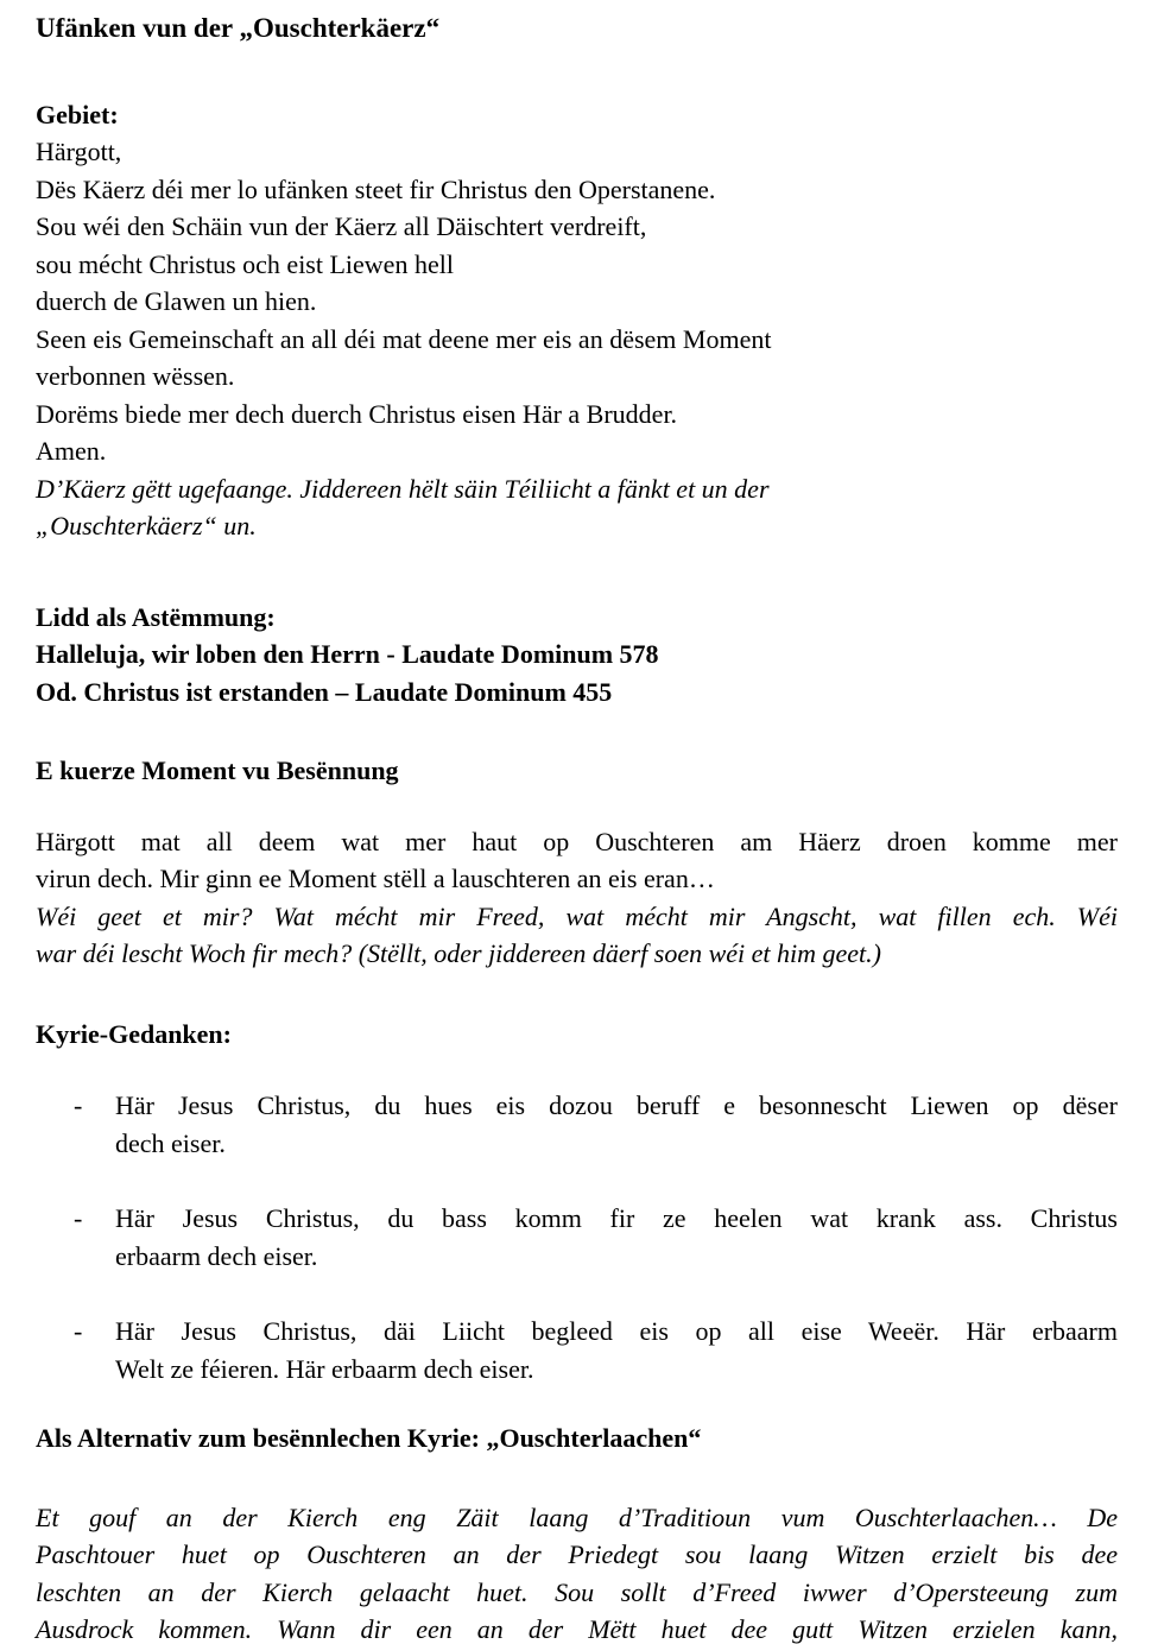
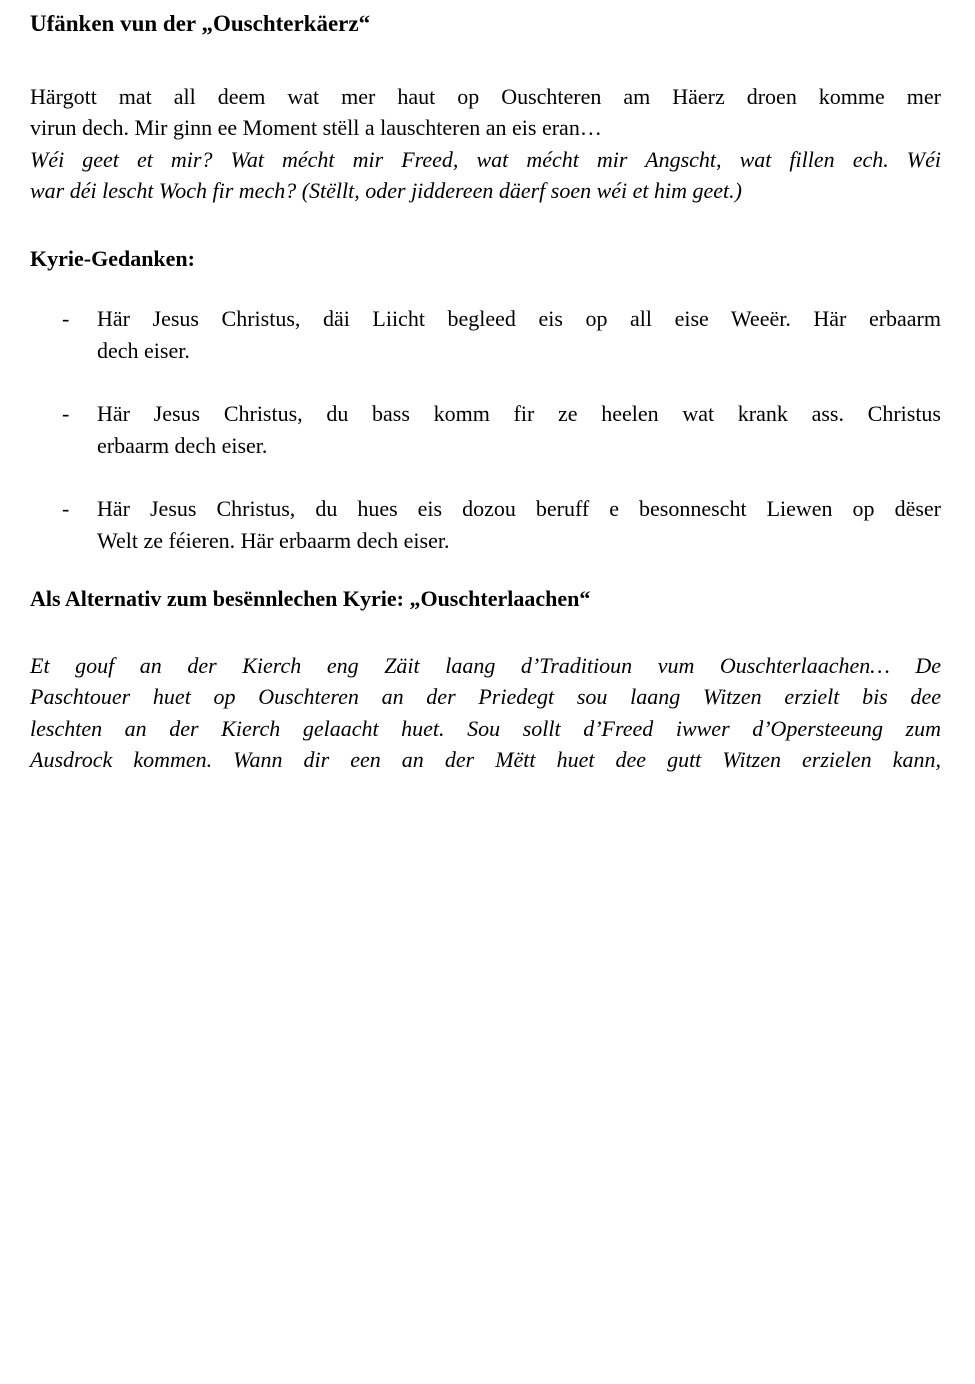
  Ufänken vun der „Ouschterkäerz“
- Gebiet:
- Härgott,
- Dës Käerz déi mer lo ufänken steet fir Christus den Operstanene.
- Sou wéi den Schäin vun der Käerz all Däischtert verdreift,
- sou mécht Christus och eist Liewen hell
- duerch de Glawen un hien.
- Seen eis Gemeinschaft an all déi mat deene mer eis an dësem Moment
- verbonnen wëssen.
- Dorëms biede mer dech duerch Christus eisen Här a Brudder.
- Amen.
- D’Käerz gëtt ugefaange. Jiddereen hëlt säin Téiliicht a fänkt et un der
- „Ouschterkäerz“ un.
- Lidd als Astëmmung:
- Halleluja, wir loben den Herrn - Laudate Dominum 578
- Od. Christus ist erstanden – Laudate Dominum 455
- E kuerze Moment vu Besënnung
  Härgott mat all deem wat mer haut op Ouschteren am Häerz droen komme mer
  virun dech. Mir ginn ee Moment stëll a lauschteren an eis eran…
  Wéi geet et mir? Wat mécht mir Freed, wat mécht mir Angscht, wat fillen ech. Wéi
  war déi lescht Woch fir mech? (Stëllt, oder jiddereen däerf soen wéi et him geet.)
  Kyrie-Gedanken:
  -
- Här Jesus Christus, du hues eis dozou beruff e besonnescht Liewen op dëser
+ Här Jesus Christus, däi Liicht begleed eis op all eise Weeër. Här erbaarm
  dech eiser.
  -
  Här Jesus Christus, du bass komm fir ze heelen wat krank ass. Christus
  erbaarm dech eiser.
  -
- Här Jesus Christus, däi Liicht begleed eis op all eise Weeër. Här erbaarm
+ Här Jesus Christus, du hues eis dozou beruff e besonnescht Liewen op dëser
  Welt ze féieren. Här erbaarm dech eiser.
  Als Alternativ zum besënnlechen Kyrie: „Ouschterlaachen“
  Et gouf an der Kierch eng Zäit laang d’Traditioun vum Ouschterlaachen… De
  Paschtouer huet op Ouschteren an der Priedegt sou laang Witzen erzielt bis dee
  leschten an der Kierch gelaacht huet. Sou sollt d’Freed iwwer d’Opersteeung zum
  Ausdrock kommen. Wann dir een an der Mëtt huet dee gutt Witzen erzielen kann,
